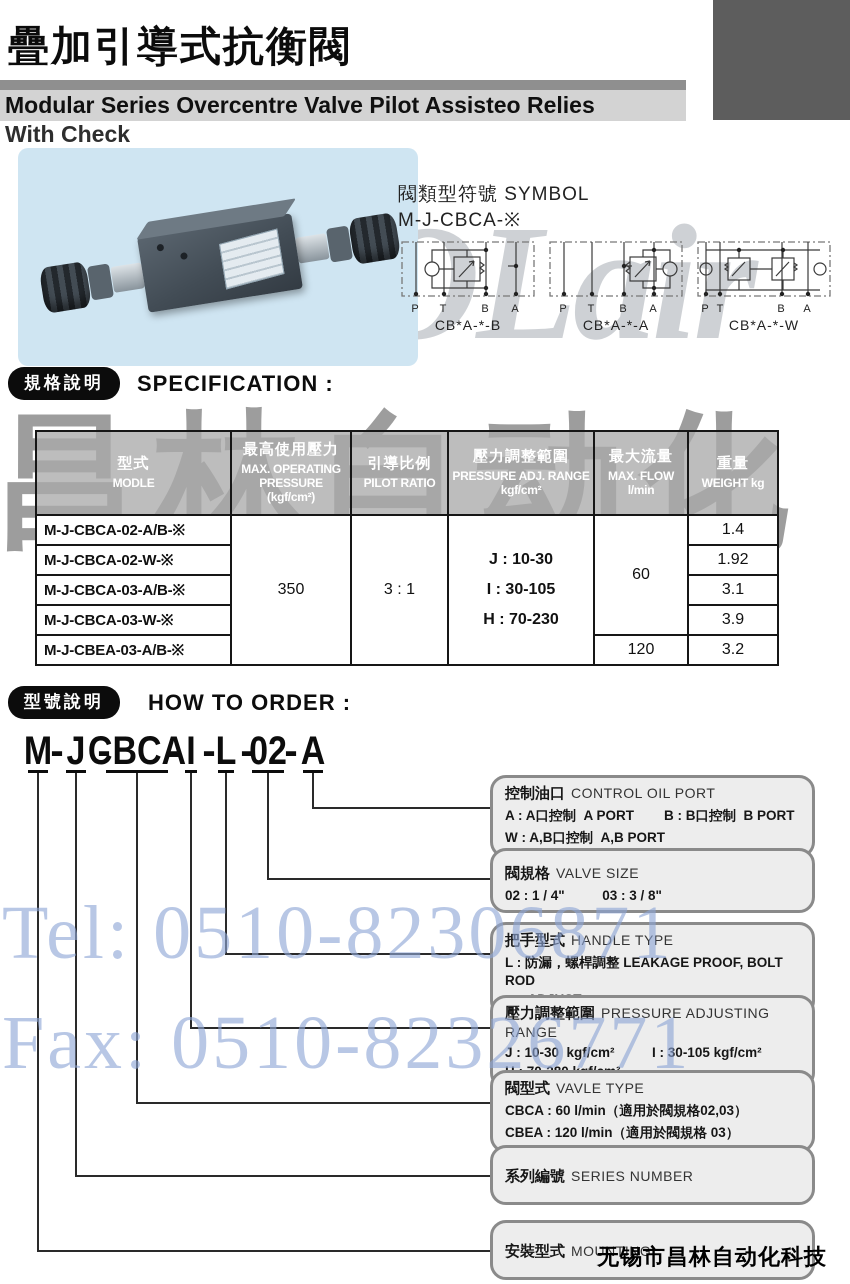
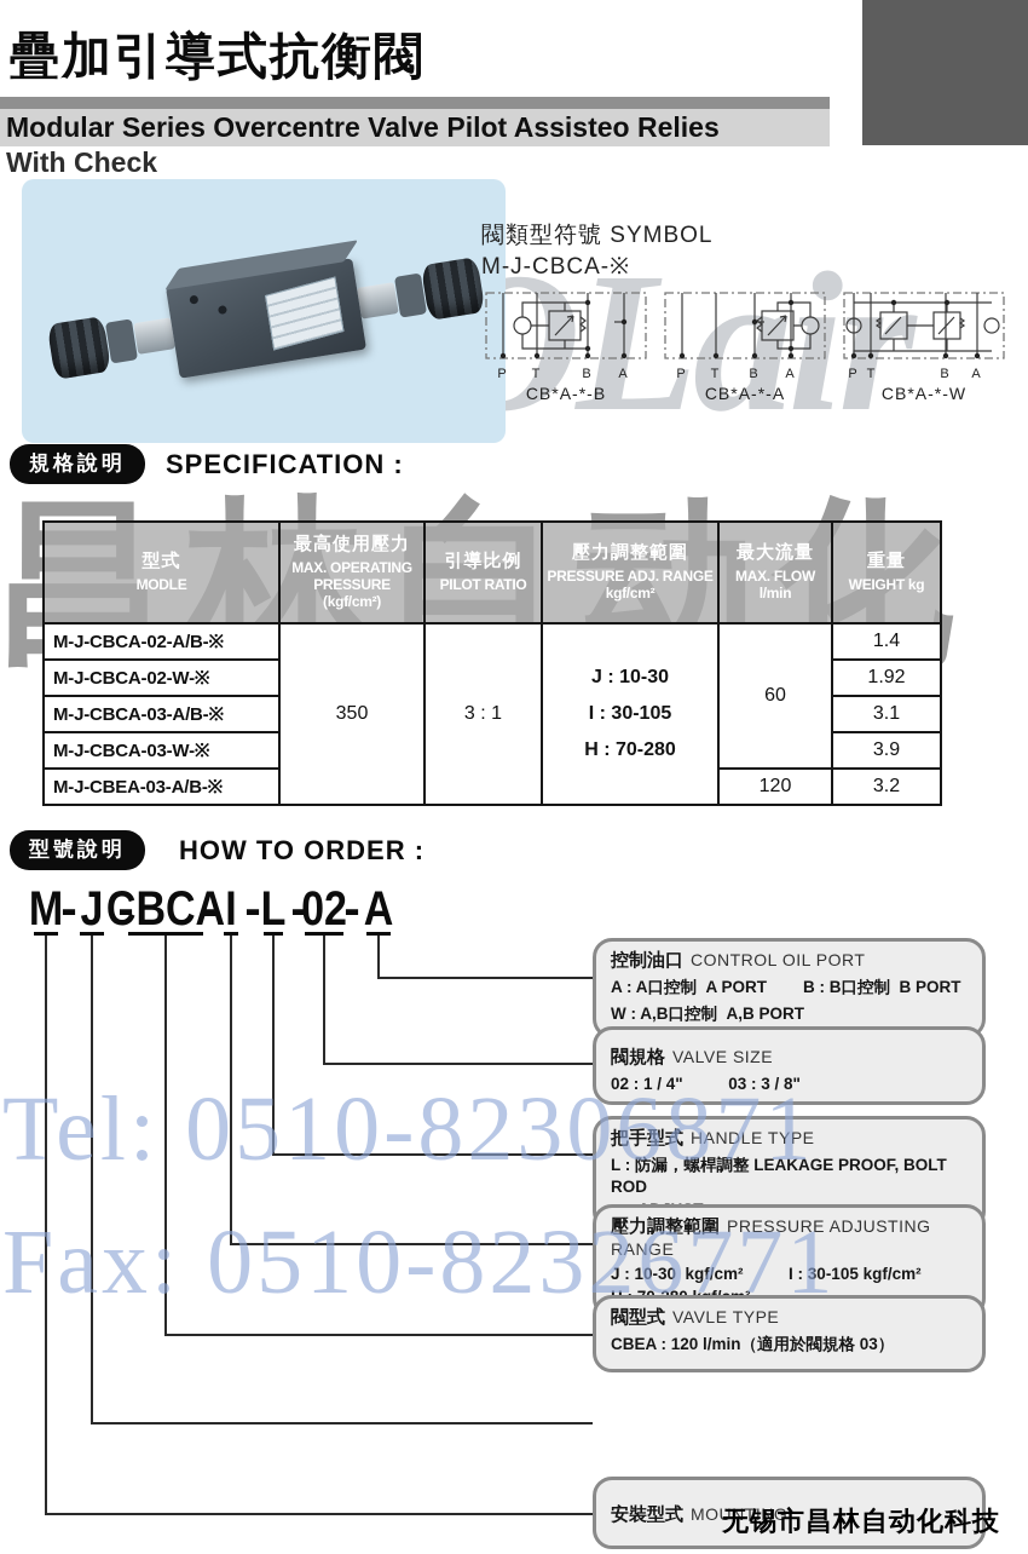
  OLair
  昌林自动化
  疊加引導式抗衡閥
  Modular Series Overcentre Valve Pilot Assisteo Relies
  With Check
  閥類型符號 SYMBOL
  M-J-CBCA-※
  P
  T
  B
  A
  CB*A-*-B
  P
  T
  B
  A
  CB*A-*-A
  P
  T
  B
  A
  CB*A-*-W
  規格說明
  SPECIFICATION :
  型式MODLE	最高使用壓力MAX. OPERATING PRESSURE (kgf/cm²)	引導比例PILOT RATIO	壓力調整範圍PRESSURE ADJ. RANGE kgf/cm²	最大流量MAX. FLOW l/min	重量WEIGHT kg
- M-J-CBCA-02-A/B-※	350	3 : 1	J : 10-30 I : 30-105 H : 70-230	60	1.4
+ M-J-CBCA-02-A/B-※	350	3 : 1	J : 10-30 I : 30-105 H : 70-280	60	1.4
  M-J-CBCA-02-W-※	1.92
  M-J-CBCA-03-A/B-※	3.1
  M-J-CBCA-03-W-※	3.9
  M-J-CBEA-03-A/B-※	120	3.2
  型號說明
  HOW TO ORDER :
  M
  J
  CBCA
  I
  L
  02
  A
  -
  -
  -
  -
  -
  -
  控制油口 CONTROL OIL PORT
  A : A口控制 A PORT B : B口控制 B PORT
  W : A,B口控制 A,B PORT
  閥規格 VALVE SIZE
  02 : 1 / 4" 03 : 3 / 8"
  把手型式 HANDLE TYPE
  L : 防漏，螺桿調整 LEAKAGE PROOF, BOLT ROD
  壓力調整範圍 PRESSURE ADJUSTING RANGE
  J : 10-30 kgf/cm² I : 30-105 kgf/cm²
  閥型式 VAVLE TYPE
- CBCA : 60 l/min（適用於閥規格02,03）
  CBEA : 120 l/min（適用於閥規格 03）
- 系列編號 SERIES NUMBER
  安裝型式 MOUNTING
  Tel: 0510-82306871
  Fax: 0510-82326771
  无锡市昌林自动化科技
